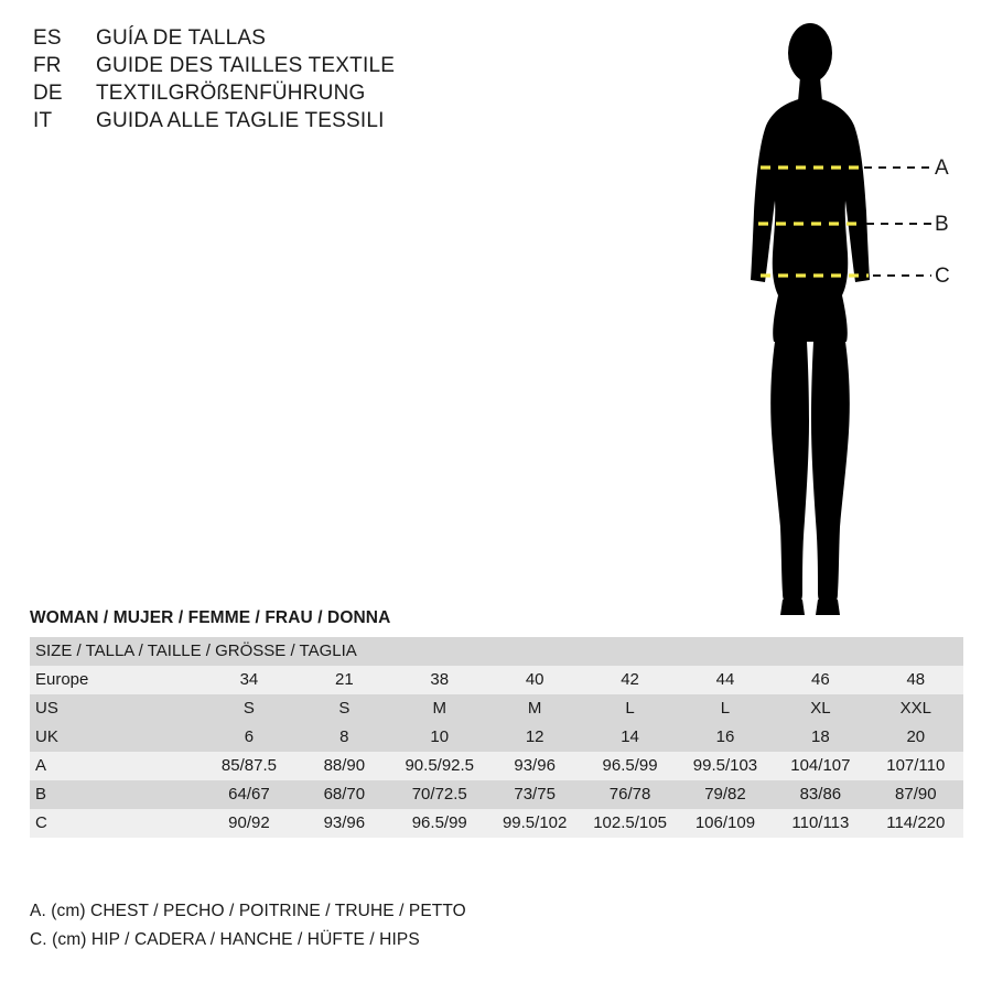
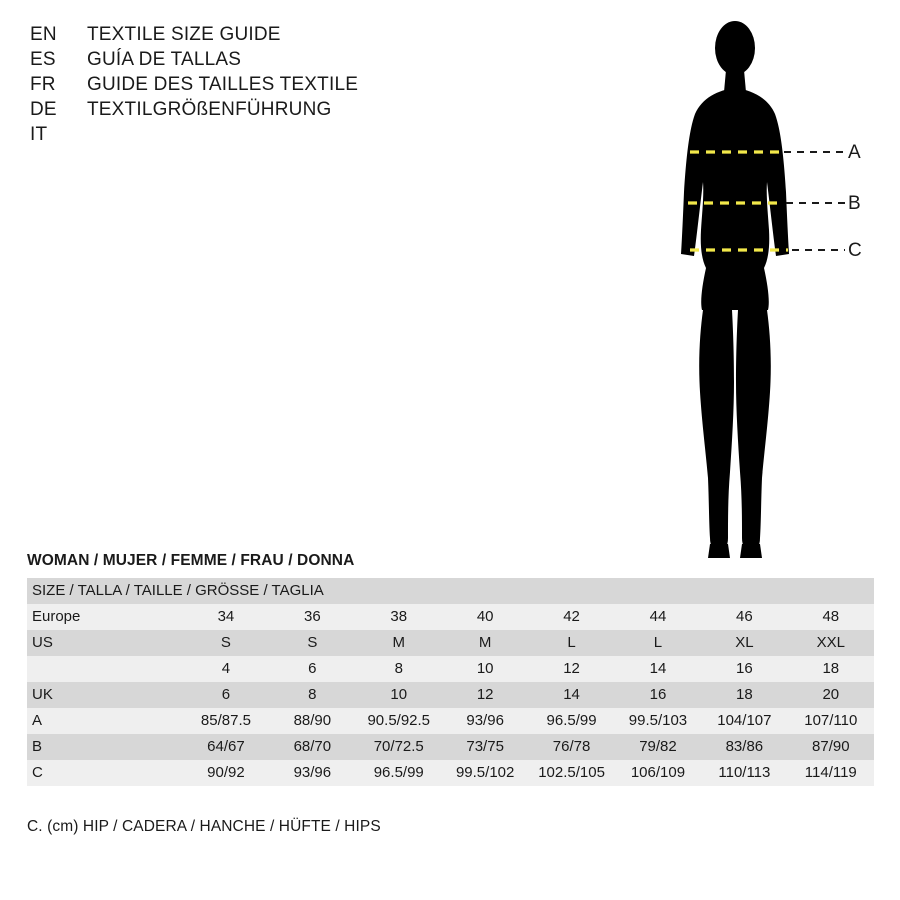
+ EN
+ TEXTILE SIZE GUIDE
  ES
  GUÍA DE TALLAS
  FR
  GUIDE DES TAILLES TEXTILE
  DE
  TEXTILGRÖßENFÜHRUNG
  IT
- GUIDA ALLE TAGLIE TESSILI
  A
  B
  C
  WOMAN / MUJER / FEMME / FRAU / DONNA
  SIZE / TALLA / TAILLE / GRÖSSE / TAGLIA
- Europe	34	21	38	40	42	44	46	48
+ Europe	34	36	38	40	42	44	46	48
  US	S	S	M	M	L	L	XL	XXL
+ 	4	6	8	10	12	14	16	18
  UK	6	8	10	12	14	16	18	20
  A	85/87.5	88/90	90.5/92.5	93/96	96.5/99	99.5/103	104/107	107/110
  B	64/67	68/70	70/72.5	73/75	76/78	79/82	83/86	87/90
- C	90/92	93/96	96.5/99	99.5/102	102.5/105	106/109	110/113	114/220
+ C	90/92	93/96	96.5/99	99.5/102	102.5/105	106/109	110/113	114/119
- A. (cm) CHEST / PECHO / POITRINE / TRUHE / PETTO
  C. (cm) HIP / CADERA / HANCHE / HÜFTE / HIPS
